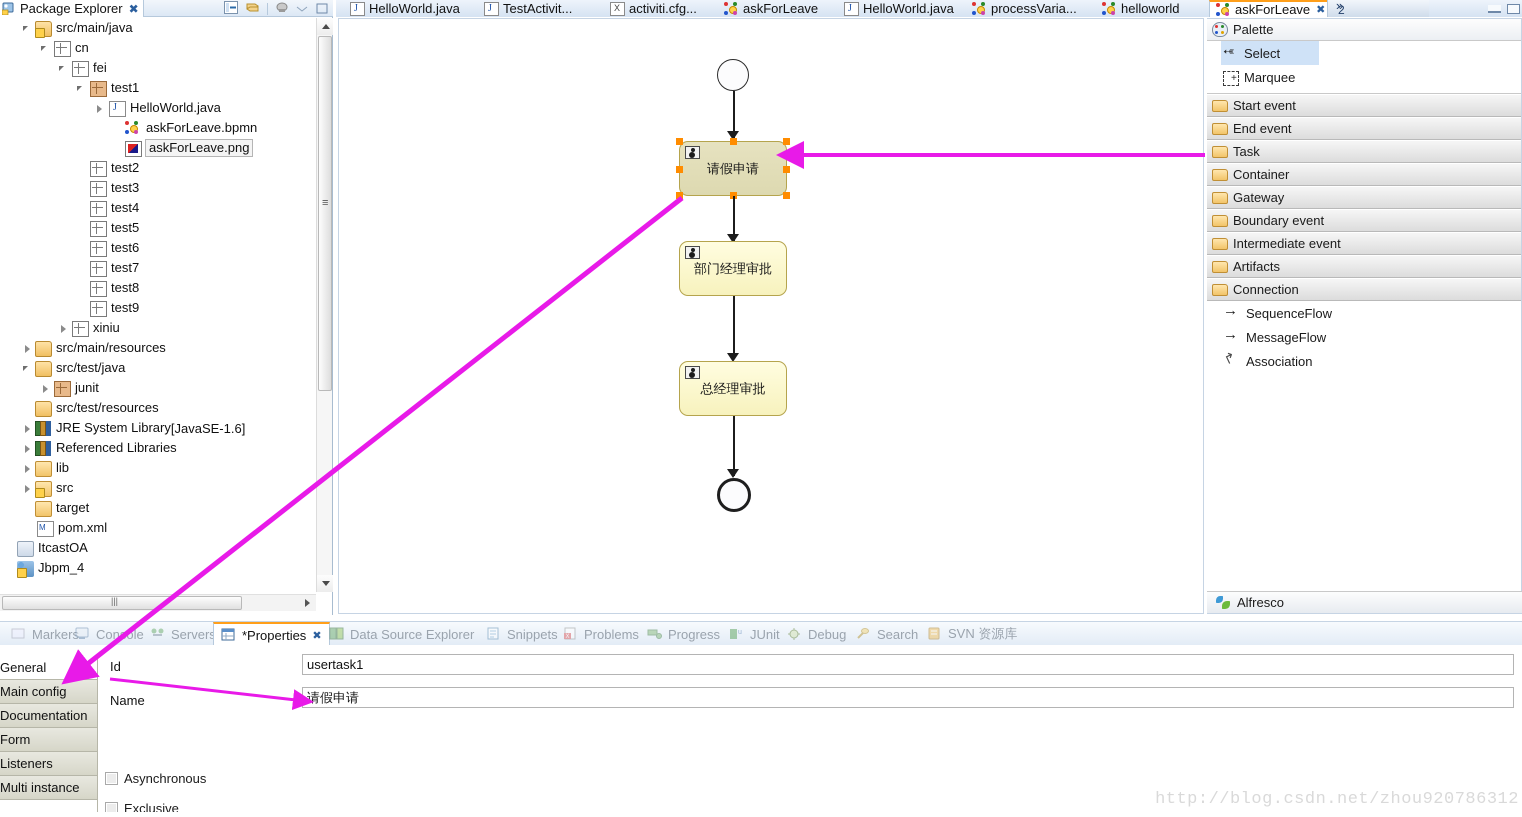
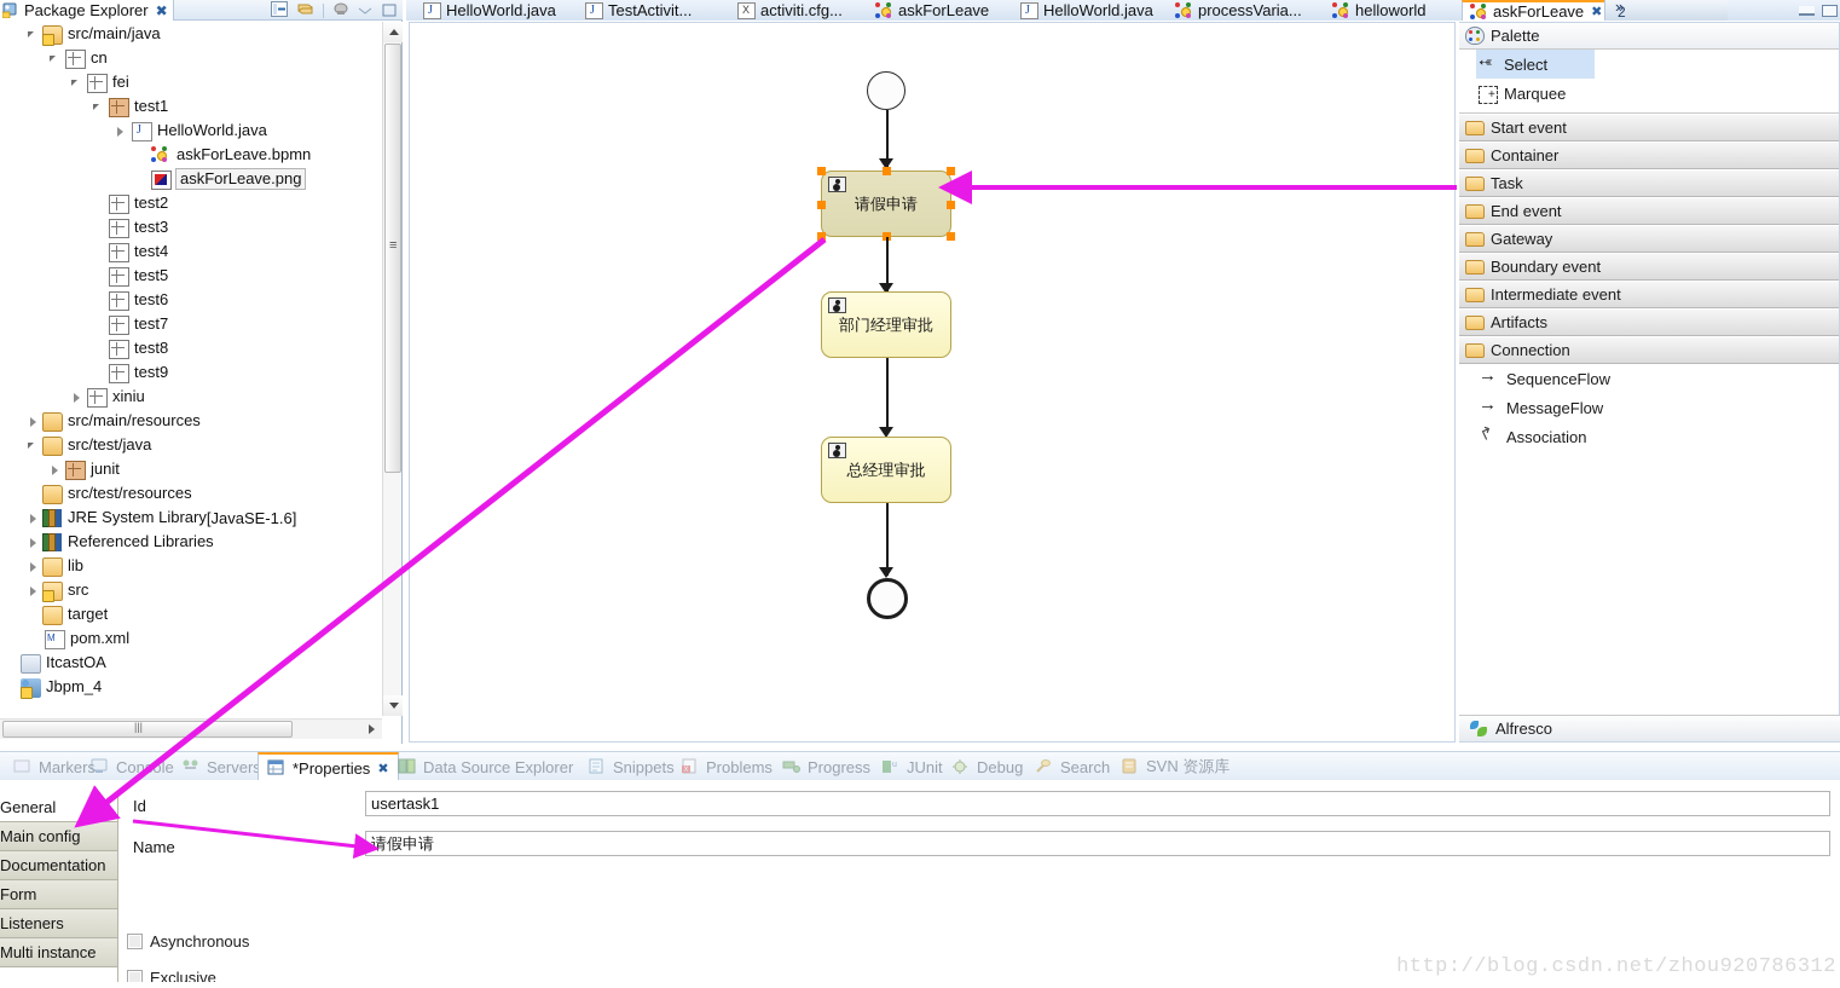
  Package Explorer
  ✖
  src/main/java
  cn
  fei
  test1
  HelloWorld.java
  askForLeave.bpmn
  askForLeave.png
  test2
  test3
  test4
  test5
  test6
  test7
  test8
  test9
  xiniu
  src/main/resources
  src/test/java
  junit
  src/test/resources
  JRE System Library
  [JavaSE-1.6]
  Referenced Libraries
  lib
  src
  target
  pom.xml
  ItcastOA
  Jbpm_4
  HelloWorld.java
  TestActivit...
  activiti.cfg...
  askForLeave
  HelloWorld.java
  processVaria...
  helloworld
  askForLeave
  ✖
  »
  2
  请假申请
  部门经理审批
  总经理审批
  Palette
  Select
  Marquee
  Start event
- End event
+ Container
  Task
- Container
+ End event
  Gateway
  Boundary event
  Intermediate event
  Artifacts
  Connection
  SequenceFlow
  MessageFlow
  Association
  Alfresco
  Markers
  Conole
  Server
  *Properties
  ✖
  Data Source Explorer
  Snippets
  Problems
  Progress
  JUnit
  Debug
  Search
  SVN 资源库
  General
  Main config
  Documentation
  Form
  Listeners
  Multi instance
  Id
  usertask1
  Name
  请假申请
  Asynchronous
  Exclusive
  http://blog.csdn.net/zhou920786312
